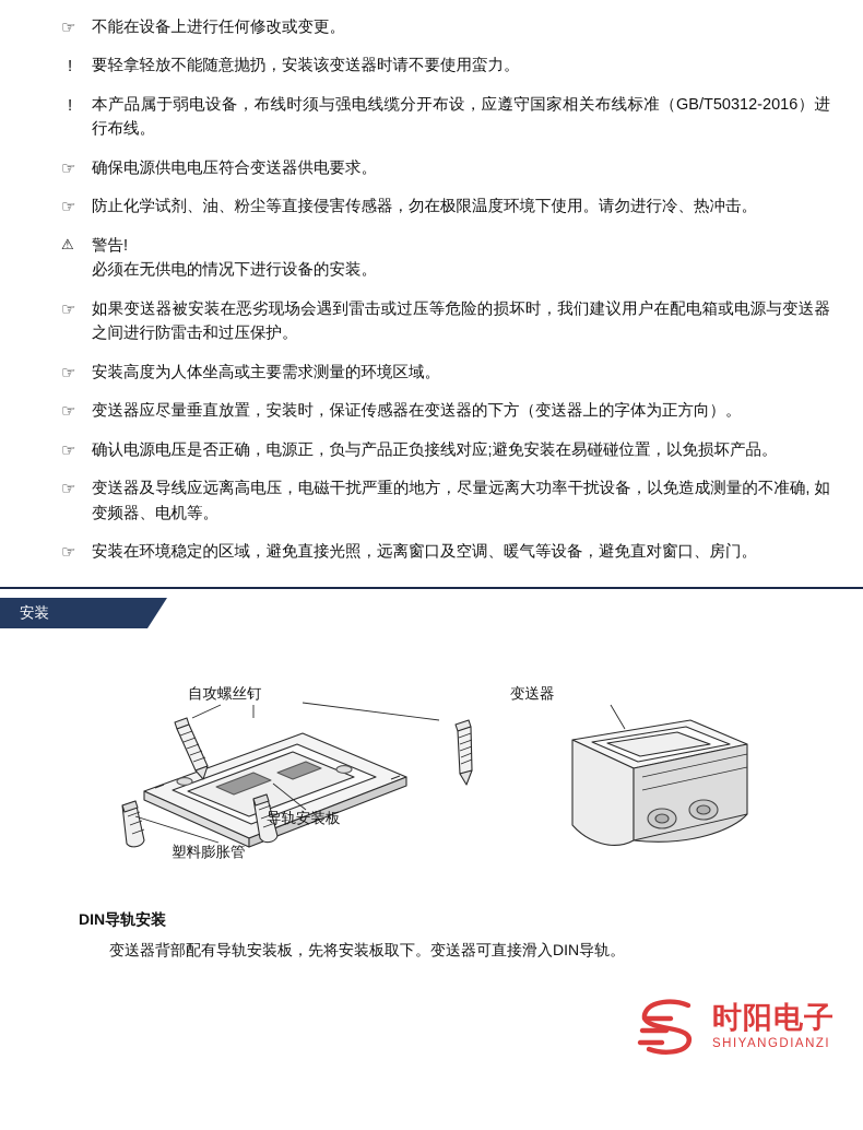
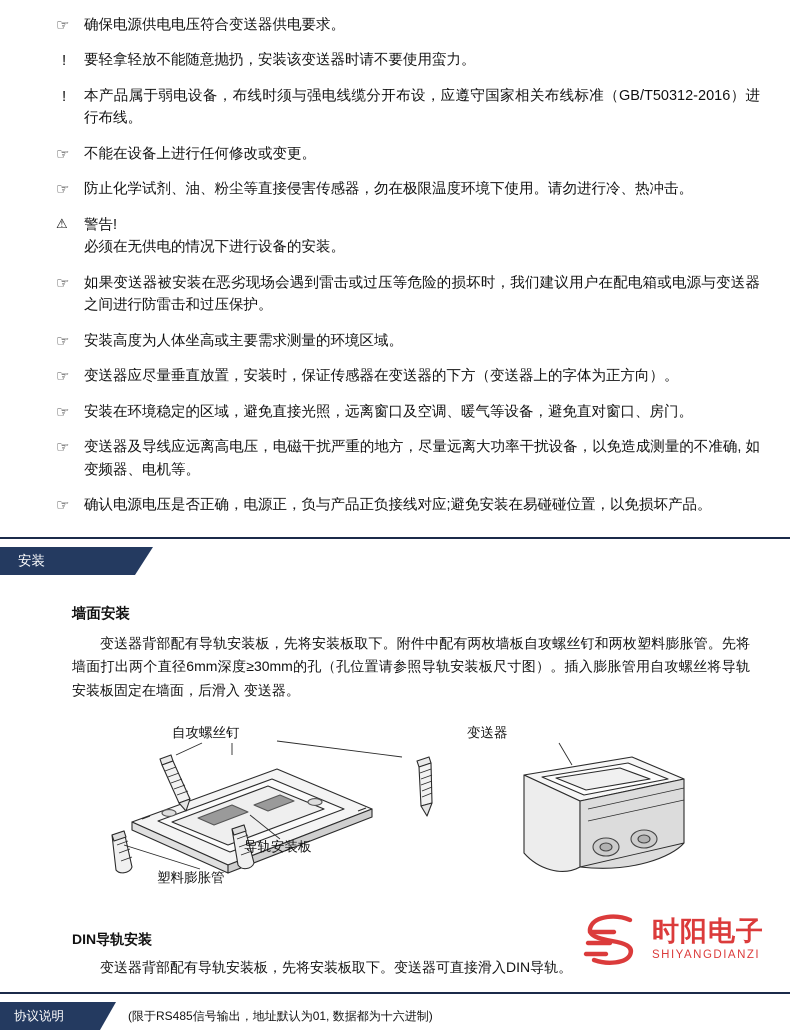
  ☞
- 不能在设备上进行任何修改或变更。
+ 确保电源供电电压符合变送器供电要求。
  !
  要轻拿轻放不能随意抛扔，安装该变送器时请不要使用蛮力。
  !
  本产品属于弱电设备，布线时须与强电线缆分开布设，应遵守国家相关布线标准（GB/T50312-2016）进行布线。
  ☞
- 确保电源供电电压符合变送器供电要求。
+ 不能在设备上进行任何修改或变更。
  ☞
  防止化学试剂、油、粉尘等直接侵害传感器，勿在极限温度环境下使用。请勿进行冷、热冲击。
  ⚠
  警告!
  必须在无供电的情况下进行设备的安装。
  ☞
  如果变送器被安装在恶劣现场会遇到雷击或过压等危险的损坏时，我们建议用户在配电箱或电源与变送器之间进行防雷击和过压保护。
  ☞
  安装高度为人体坐高或主要需求测量的环境区域。
  ☞
  变送器应尽量垂直放置，安装时，保证传感器在变送器的下方（变送器上的字体为正方向）。
  ☞
- 确认电源电压是否正确，电源正，负与产品正负接线对应;避免安装在易碰碰位置，以免损坏产品。
+ 安装在环境稳定的区域，避免直接光照，远离窗口及空调、暖气等设备，避免直对窗口、房门。
  ☞
  变送器及导线应远离高电压，电磁干扰严重的地方，尽量远离大功率干扰设备，以免造成测量的不准确, 如变频器、电机等。
  ☞
- 安装在环境稳定的区域，避免直接光照，远离窗口及空调、暖气等设备，避免直对窗口、房门。
+ 确认电源电压是否正确，电源正，负与产品正负接线对应;避免安装在易碰碰位置，以免损坏产品。
  安装
+ 墙面安装
+ 变送器背部配有导轨安装板，先将安装板取下。附件中配有两枚墙板自攻螺丝钉和两枚塑料膨胀管。先将墙面打出两个直径6mm深度≥30mm的孔（孔位置请参照导轨安装板尺寸图）。插入膨胀管用自攻螺丝将导轨安装板固定在墙面，后滑入 变送器。
  自攻螺丝钉
  变送器
  导轨安装板
  塑料膨胀管
  DIN导轨安装
  变送器背部配有导轨安装板，先将安装板取下。变送器可直接滑入DIN导轨。
  时阳电子
  SHIYANGDIANZI
+ 协议说明
+ (限于RS485信号输出，地址默认为01, 数据都为十六进制)
